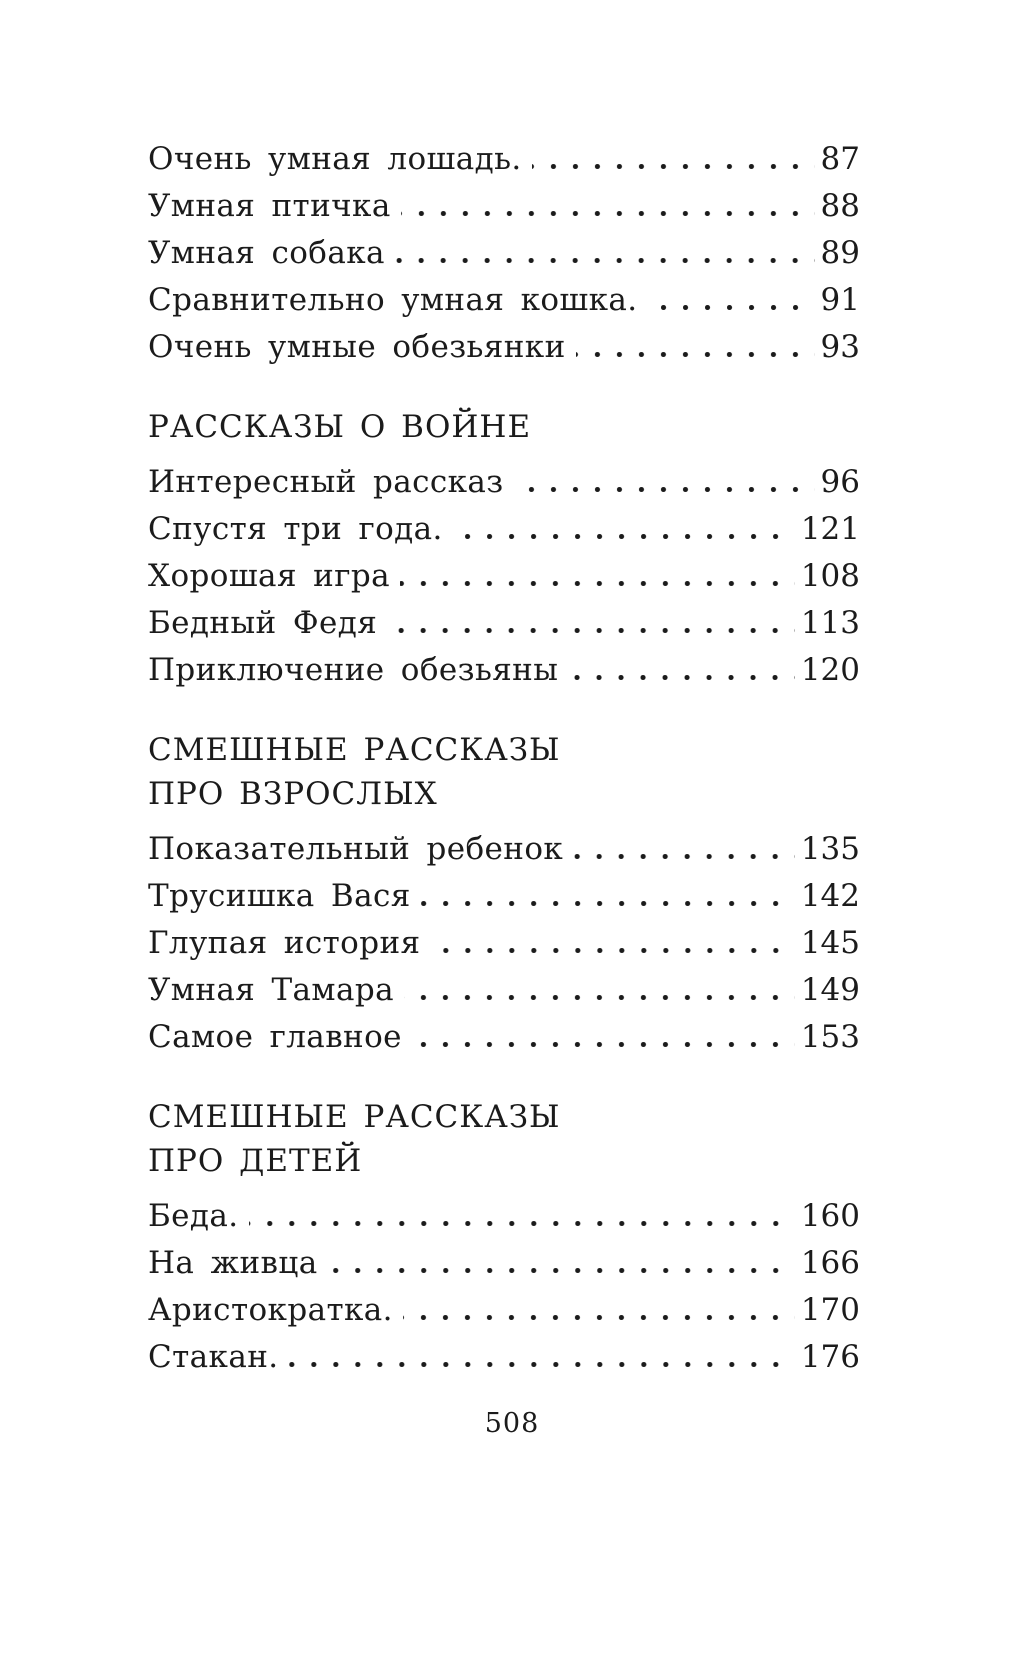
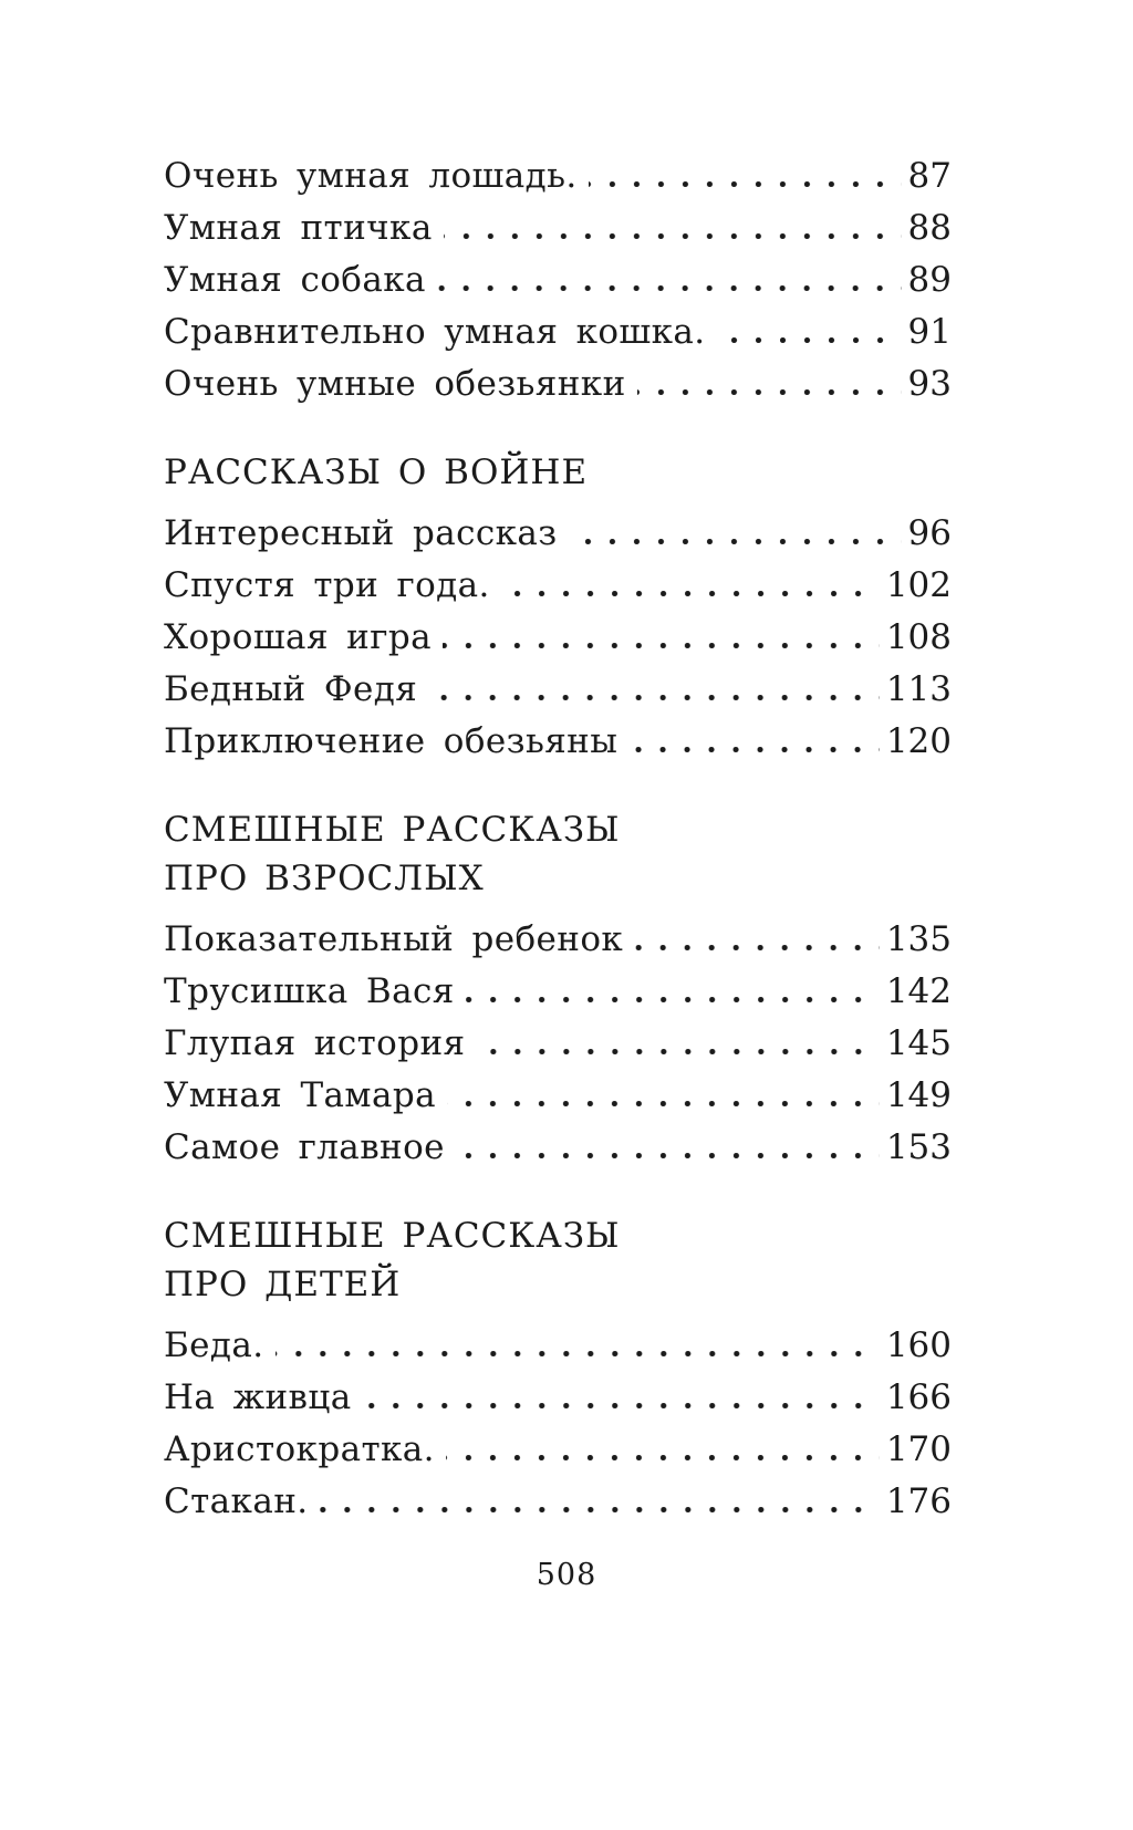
  Очень умная лошадь.
  87
  Умная птичка
  88
  Умная собака
  89
  Сравнительно умная кошка.
  91
  Очень умные обезьянки
  93
  РАССКАЗЫ О ВОЙНЕ
  Интересный рассказ
  96
  Спустя три года.
- 121
+ 102
  Хорошая игра
  108
  Бедный Федя
  113
  Приключение обезьяны
  120
  СМЕШНЫЕ РАССКАЗЫ
  ПРО ВЗРОСЛЫХ
  Показательный ребенок
  135
  Трусишка Вася
  142
  Глупая история
  145
  Умная Тамара
  149
  Самое главное
  153
  СМЕШНЫЕ РАССКАЗЫ
  ПРО ДЕТЕЙ
  Беда.
  160
  На живца
  166
  Аристократка.
  170
  Стакан.
  176
  508
